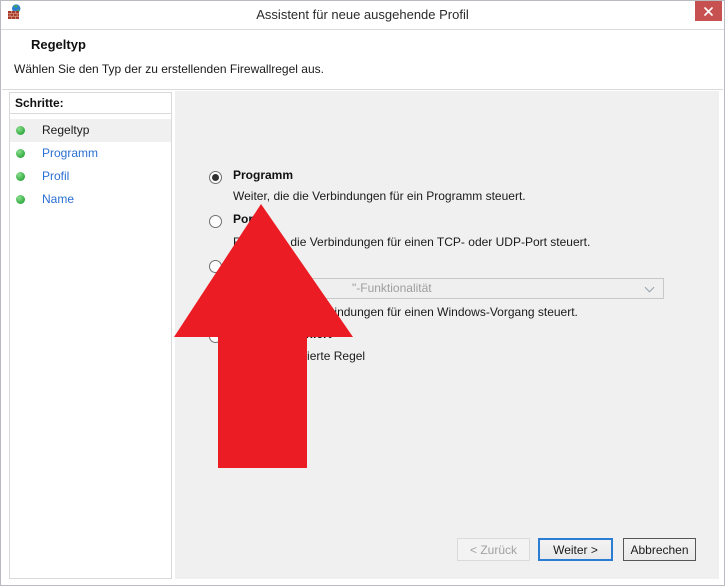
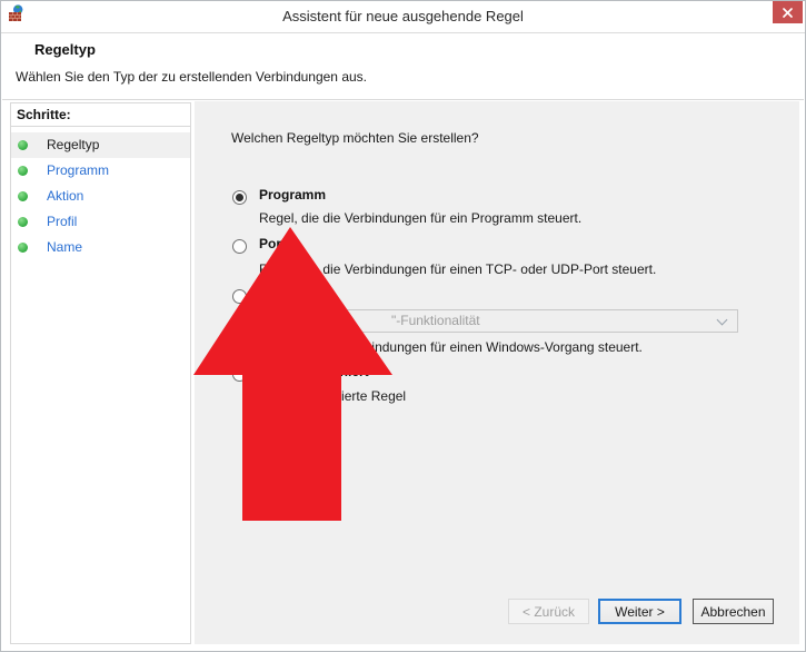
- Assistent für neue ausgehende Profil
+ Assistent für neue ausgehende Regel
  Regeltyp
- Wählen Sie den Typ der zu erstellenden Firewallregel aus.
+ Wählen Sie den Typ der zu erstellenden Verbindungen aus.
  Schritte:
  Regeltyp
  Programm
+ Aktion
  Profil
  Name
+ Welchen Regeltyp möchten Sie erstellen?
  Programm
- Weiter, die die Verbindungen für ein Programm steuert.
+ Regel, die die Verbindungen für ein Programm steuert.
  Por
  die Verbindungen für einen TCP- oder UDP-Port steuert.
  "-Funktionalität
  indungen für einen Windows-Vorgang steuert.
  < Zurück
  Weiter >
  Abbrechen
